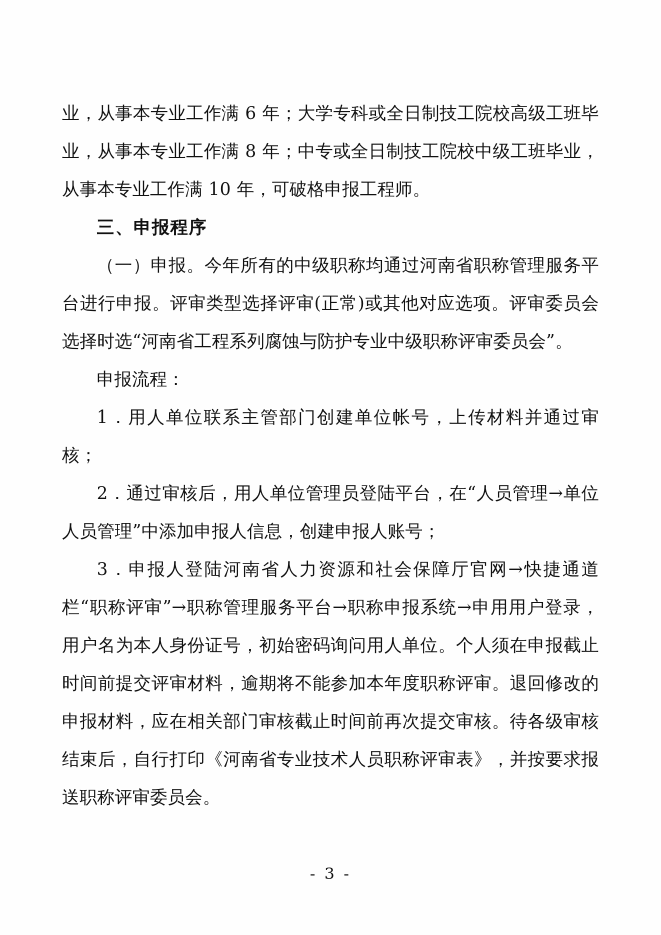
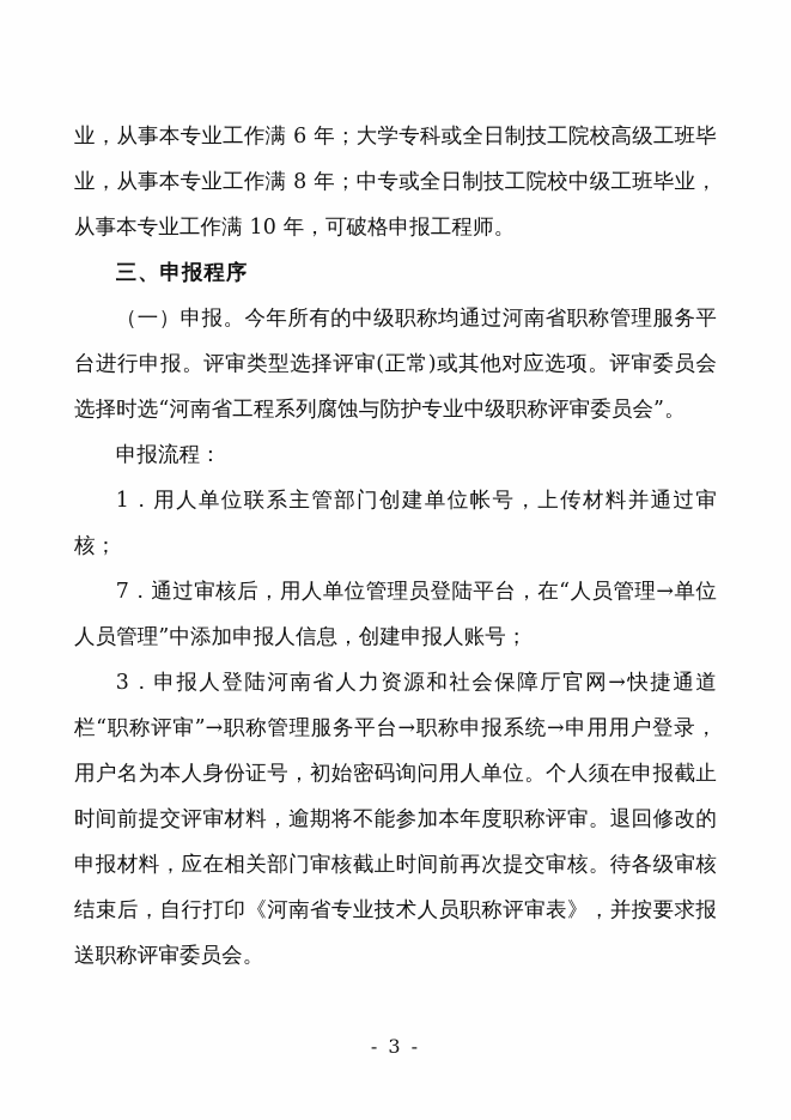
  业，从事本专业工作满 6 年；大学专科或全日制技工院校高级工班毕业，从事本专业工作满 8 年；中专或全日制技工院校中级工班毕业，从事本专业工作满 10 年，可破格申报工程师。
  三、申报程序
  （一）申报。今年所有的中级职称均通过河南省职称管理服务平台进行申报。评审类型选择评审(正常)或其他对应选项。评审委员会选择时选“河南省工程系列腐蚀与防护专业中级职称评审委员会”。
  申报流程：
  1．用人单位联系主管部门创建单位帐号，上传材料并通过审核；
- 2．通过审核后，用人单位管理员登陆平台，在“人员管理→单位人员管理”中添加申报人信息，创建申报人账号；
+ 7．通过审核后，用人单位管理员登陆平台，在“人员管理→单位人员管理”中添加申报人信息，创建申报人账号；
  3．申报人登陆河南省人力资源和社会保障厅官网→快捷通道栏“职称评审”→职称管理服务平台→职称申报系统→申用用户登录，用户名为本人身份证号，初始密码询问用人单位。个人须在申报截止时间前提交评审材料，逾期将不能参加本年度职称评审。退回修改的申报材料，应在相关部门审核截止时间前再次提交审核。待各级审核结束后，自行打印《河南省专业技术人员职称评审表》，并按要求报送职称评审委员会。
  - 3 -
